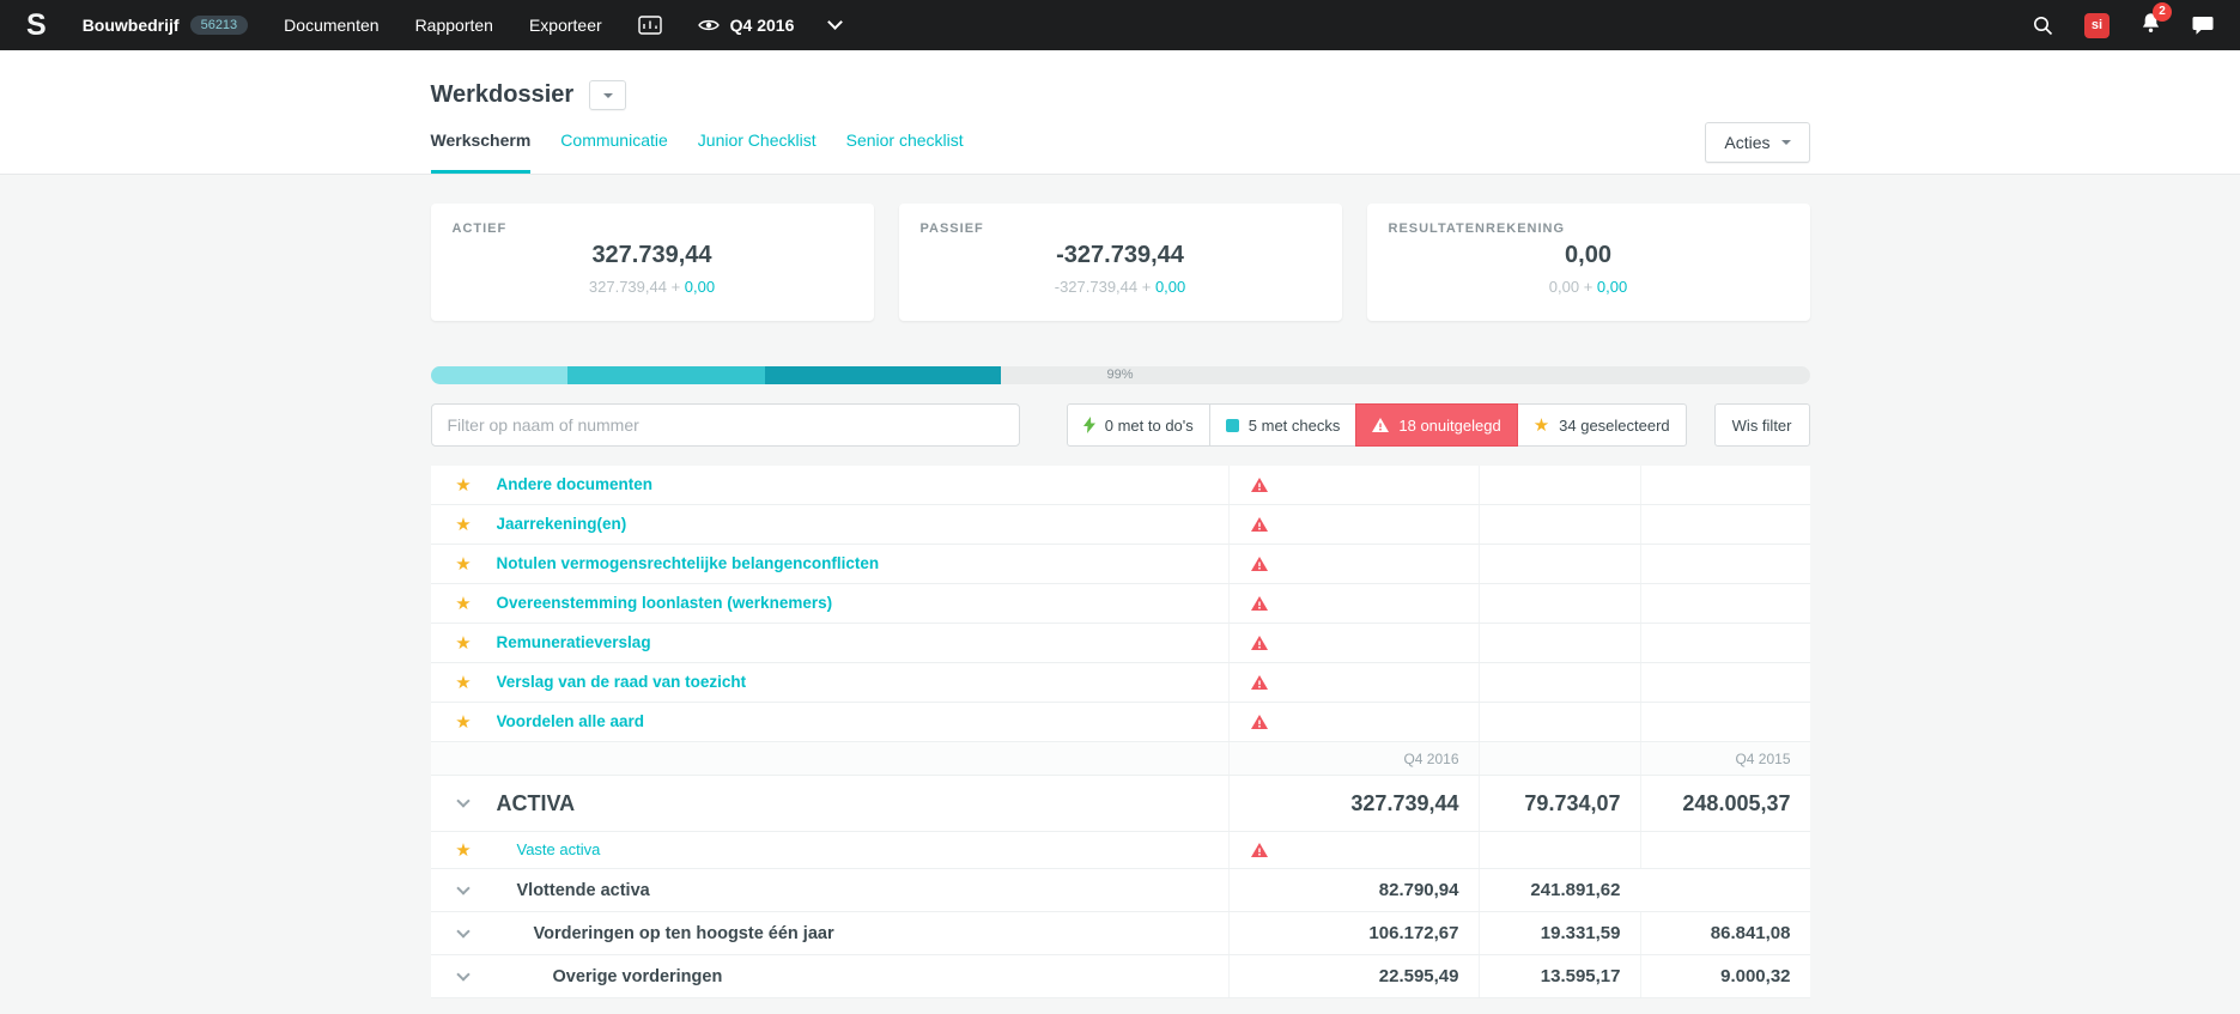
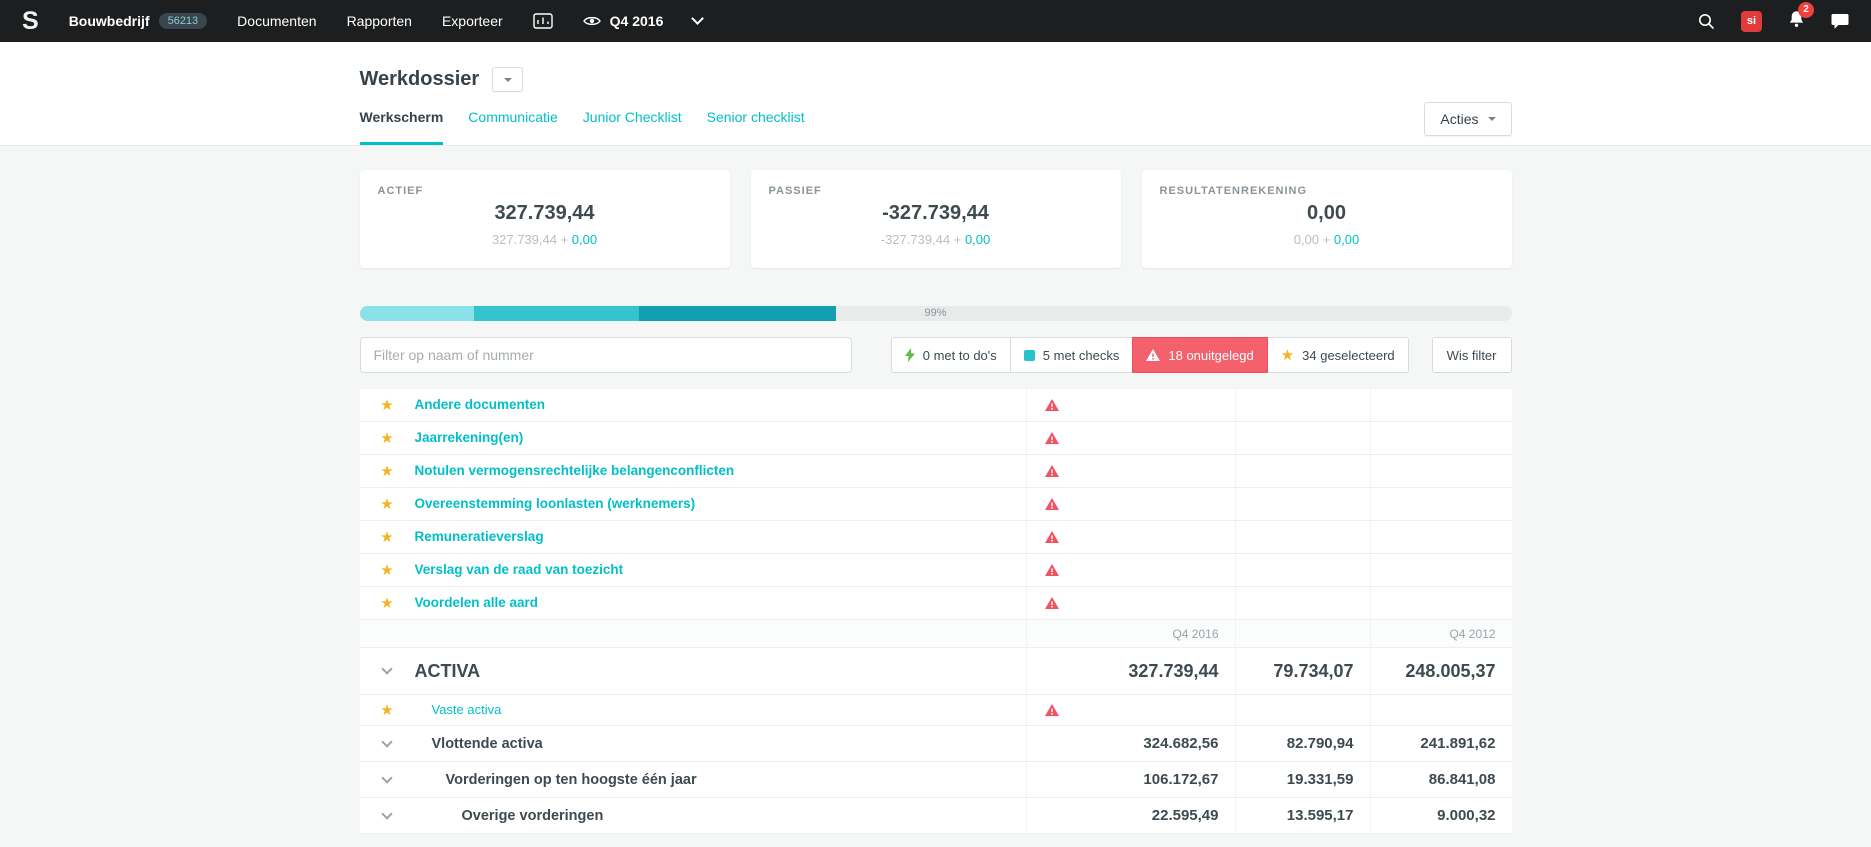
  S
  Bouwbedrijf
  56213
  Documenten
  Rapporten
  Exporteer
  Q4 2016
  si
  2
  Werkdossier
  Werkscherm
  Communicatie
  Junior Checklist
  Senior checklist
  Acties
  ACTIEF
  327.739,44
  327.739,44 + 0,00
  PASSIEF
  -327.739,44
  -327.739,44 + 0,00
  RESULTATENREKENING
  0,00
  0,00 + 0,00
  99%
  Filter op naam of nummer
  0 met to do's
  5 met checks
  18 onuitgelegd
  ★
  34 geselecteerd
  Wis filter
  ★
  Andere documenten
  ★
  Jaarrekening(en)
  ★
  Notulen vermogensrechtelijke belangenconflicten
  ★
  Overeenstemming loonlasten (werknemers)
  ★
  Remuneratieverslag
  ★
  Verslag van de raad van toezicht
  ★
  Voordelen alle aard
  Q4 2016
- Q4 2015
+ Q4 2012
  ACTIVA
  327.739,44
  79.734,07
  248.005,37
  ★
  Vaste activa
  Vlottende activa
+ 324.682,56
  82.790,94
  241.891,62
  Vorderingen op ten hoogste één jaar
  106.172,67
  19.331,59
  86.841,08
  Overige vorderingen
  22.595,49
  13.595,17
  9.000,32
